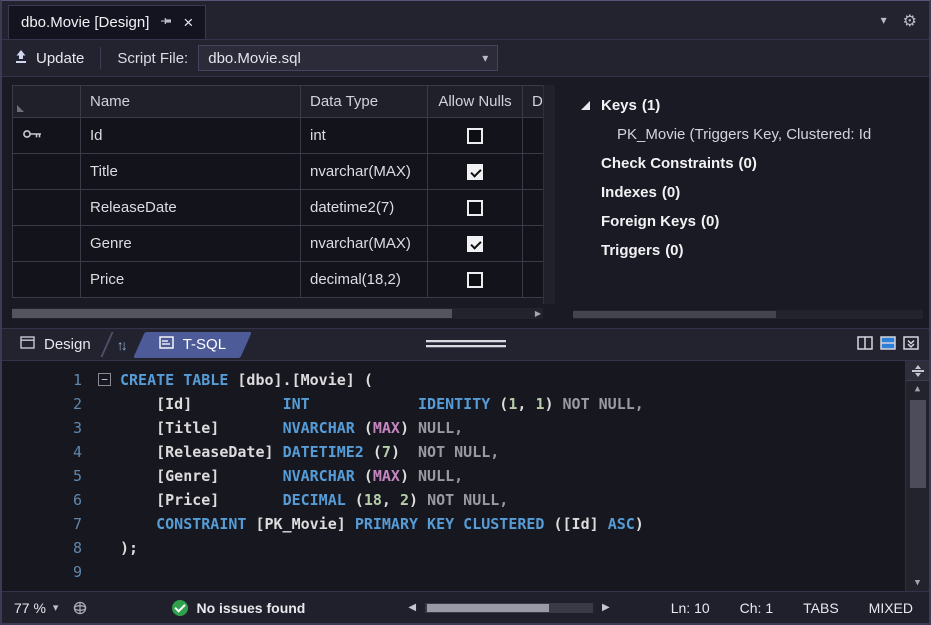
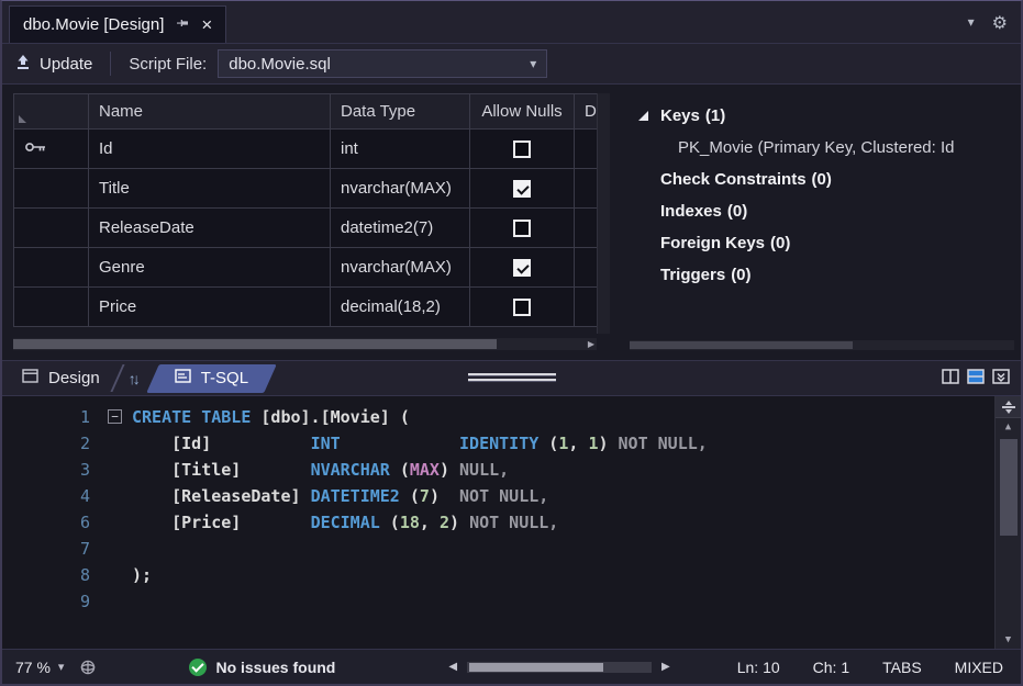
  dbo.Movie [Design]
  ×
  ▾
  ⚙
  Update
  Script File:
  dbo.Movie.sql
  ▾
  Name
  Data Type
  Allow Nulls
  D
  Id
  int
  Title
  nvarchar(MAX)
  ReleaseDate
  datetime2(7)
  Genre
  nvarchar(MAX)
  Price
  decimal(18,2)
  ▶
  Keys
  (1)
- PK_Movie (Triggers Key, Clustered: Id
+ PK_Movie (Primary Key, Clustered: Id
  Check Constraints
  (0)
  Indexes
  (0)
  Foreign Keys
  (0)
  Triggers
  (0)
  Design
  ↑↓
  T-SQL
  1
  −
  CREATE TABLE [dbo].[Movie] (
  2
  [Id] INT IDENTITY (1, 1) NOT NULL,
  3
  [Title] NVARCHAR (MAX) NULL,
  4
  [ReleaseDate] DATETIME2 (7) NOT NULL,
- 5
- [Genre] NVARCHAR (MAX) NULL,
  6
  [Price] DECIMAL (18, 2) NOT NULL,
  7
- CONSTRAINT [PK_Movie] PRIMARY KEY CLUSTERED ([Id] ASC)
  8
  );
  9
  ▲
  ▼
  77 %
  ▾
  No issues found
  ◀
  ▶
  Ln: 10
  Ch: 1
  TABS
  MIXED
